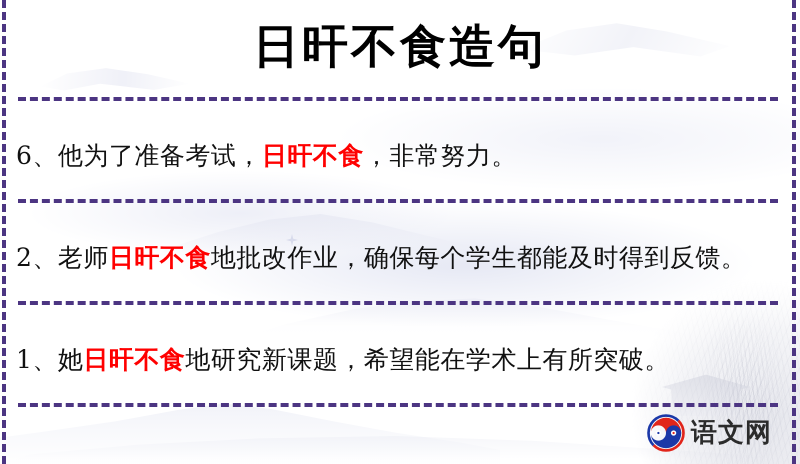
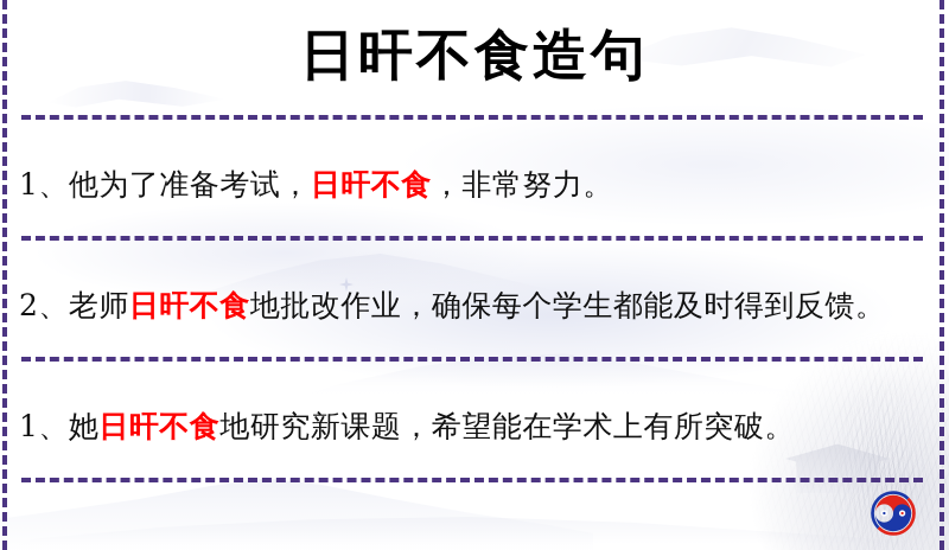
  日旰不食造句
- 6、他为了准备考试，日旰不食，非常努力。
+ 1、他为了准备考试，日旰不食，非常努力。
  2、老师日旰不食地批改作业，确保每个学生都能及时得到反馈。
  1、她日旰不食地研究新课题，希望能在学术上有所突破。
- 语文网
